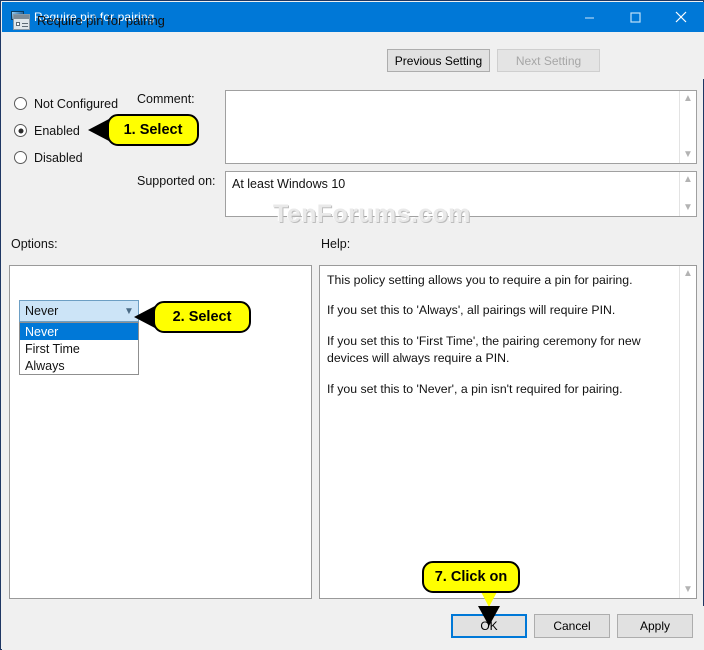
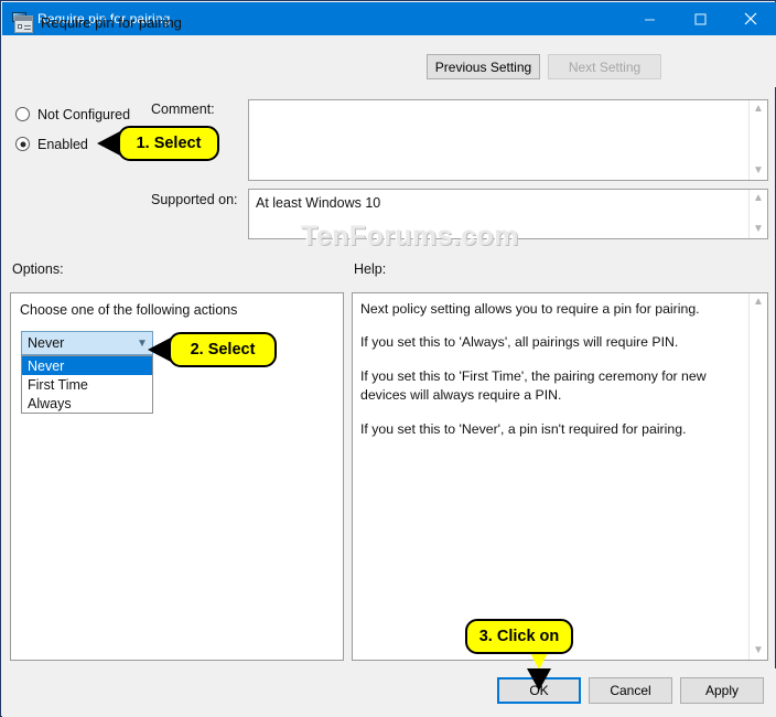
  Require pin for pairing
  Require pin for pairing
  Previous Setting
  Next Setting
  Not Configured
  Enabled
- Disabled
  Comment:
  ▲
  ▼
  Supported on:
  At least Windows 10
  ▲
  ▼
  TenForums.com
  Options:
+ Choose one of the following actions
  Never
  ▼
  Never
  First Time
  Always
  Help:
- This policy setting allows you to require a pin for pairing.
+ Next policy setting allows you to require a pin for pairing.
  If you set this to 'Always', all pairings will require PIN.
  If you set this to 'First Time', the pairing ceremony for new devices will always require a PIN.
  If you set this to 'Never', a pin isn't required for pairing.
  ▲
  ▼
  OK
  Cancel
  Apply
  1. Select
  2. Select
- 7. Click on
+ 3. Click on
